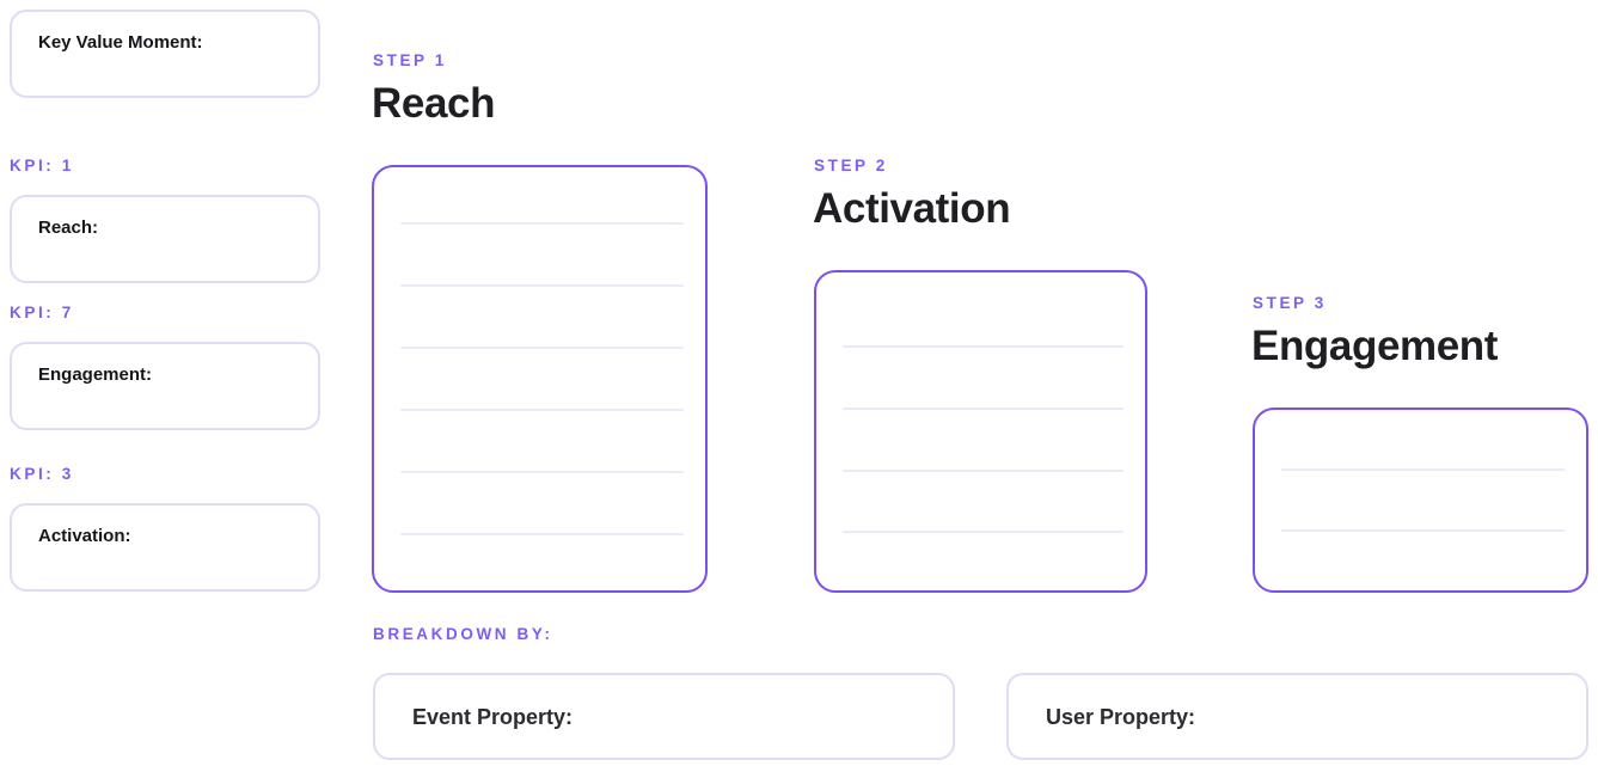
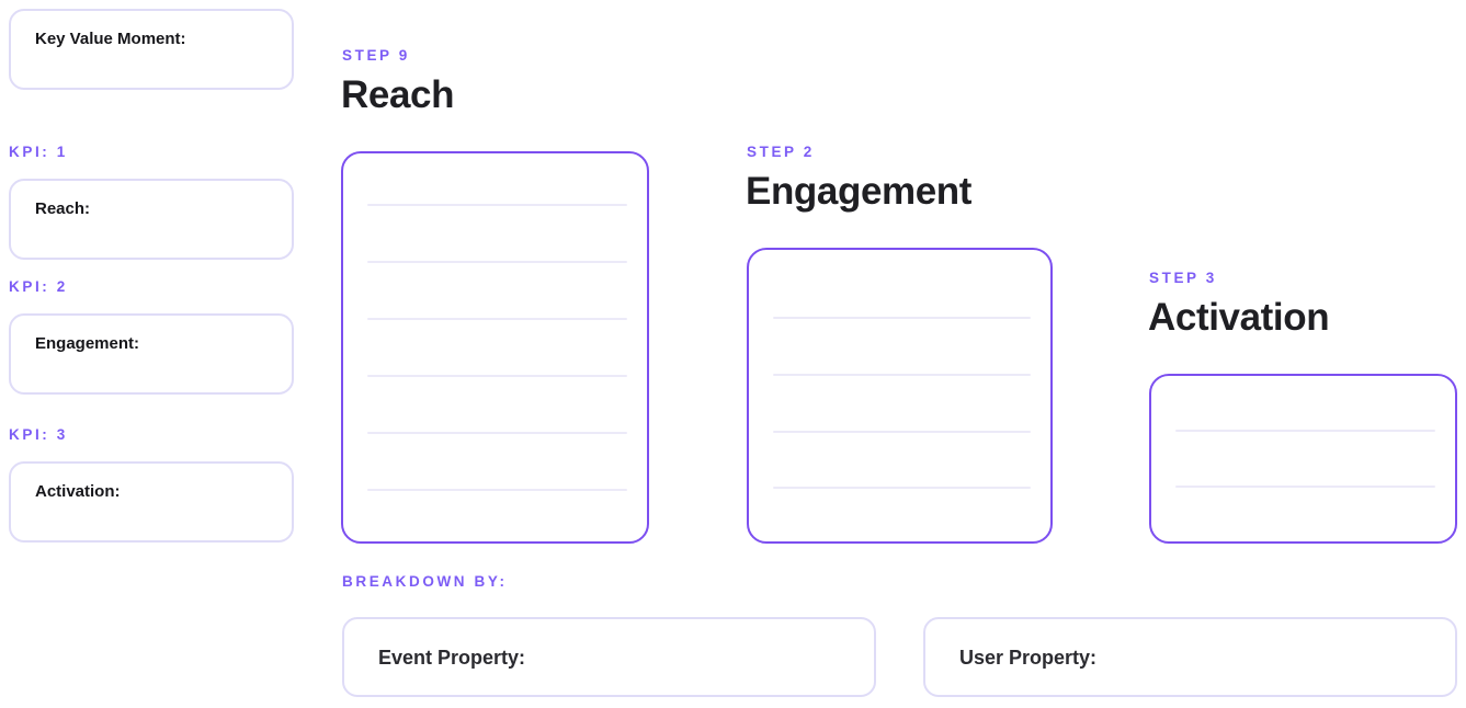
  Key Value Moment:
  KPI: 1
  Reach:
- KPI: 7
+ KPI: 2
  Engagement:
  KPI: 3
  Activation:
- STEP 1
+ STEP 9
  Reach
  STEP 2
- Activation
+ Engagement
  STEP 3
- Engagement
+ Activation
  BREAKDOWN BY:
  Event Property:
  User Property:
